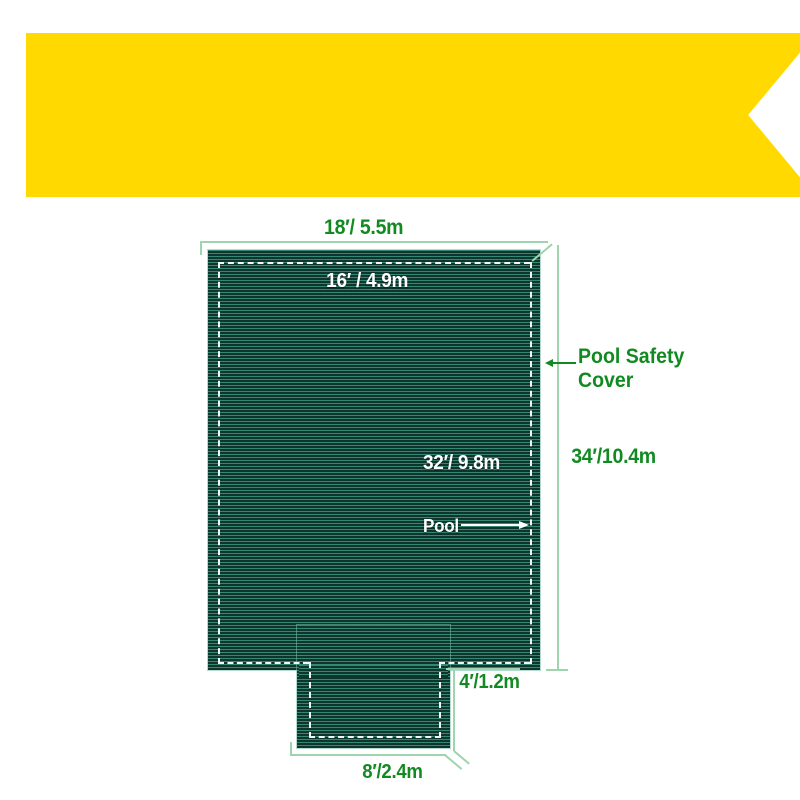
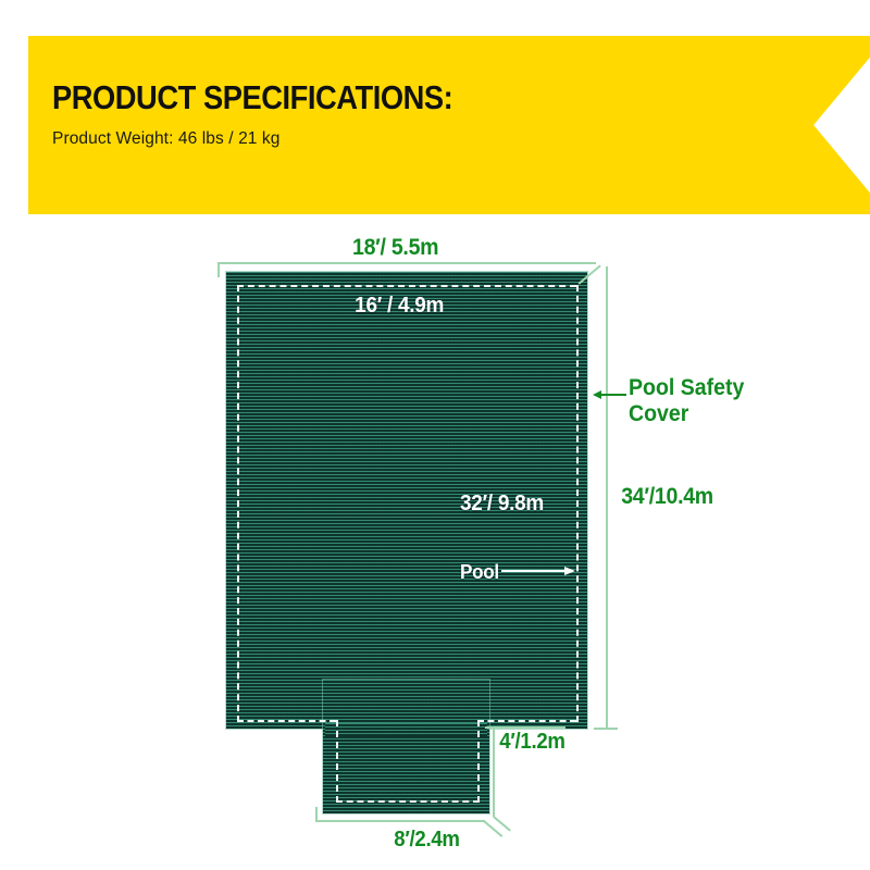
+ PRODUCT SPECIFICATIONS:
+ Product Weight: 46 lbs / 21 kg
  18′/ 5.5m
  34′/10.4m
  4′/1.2m
  8′/2.4m
  Pool Safety
  Cover
  16′ / 4.9m
  32′/ 9.8m
  Pool
